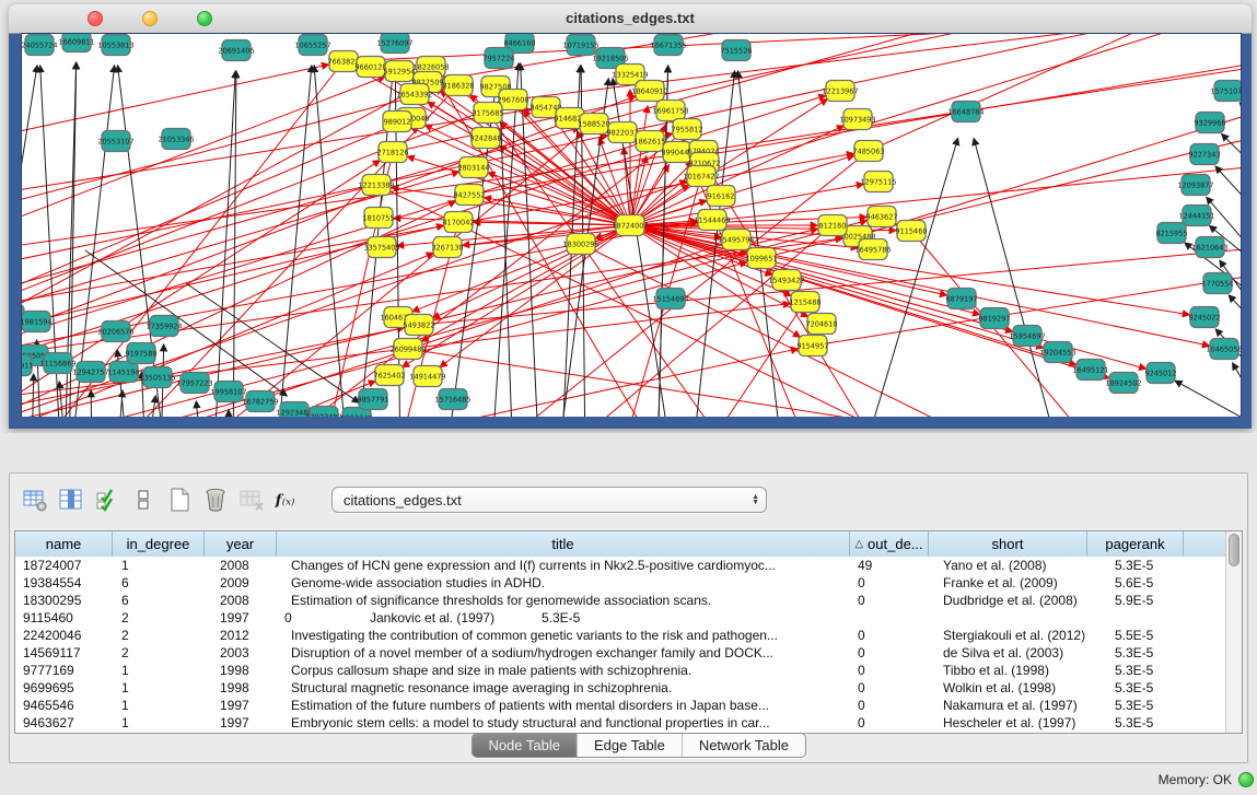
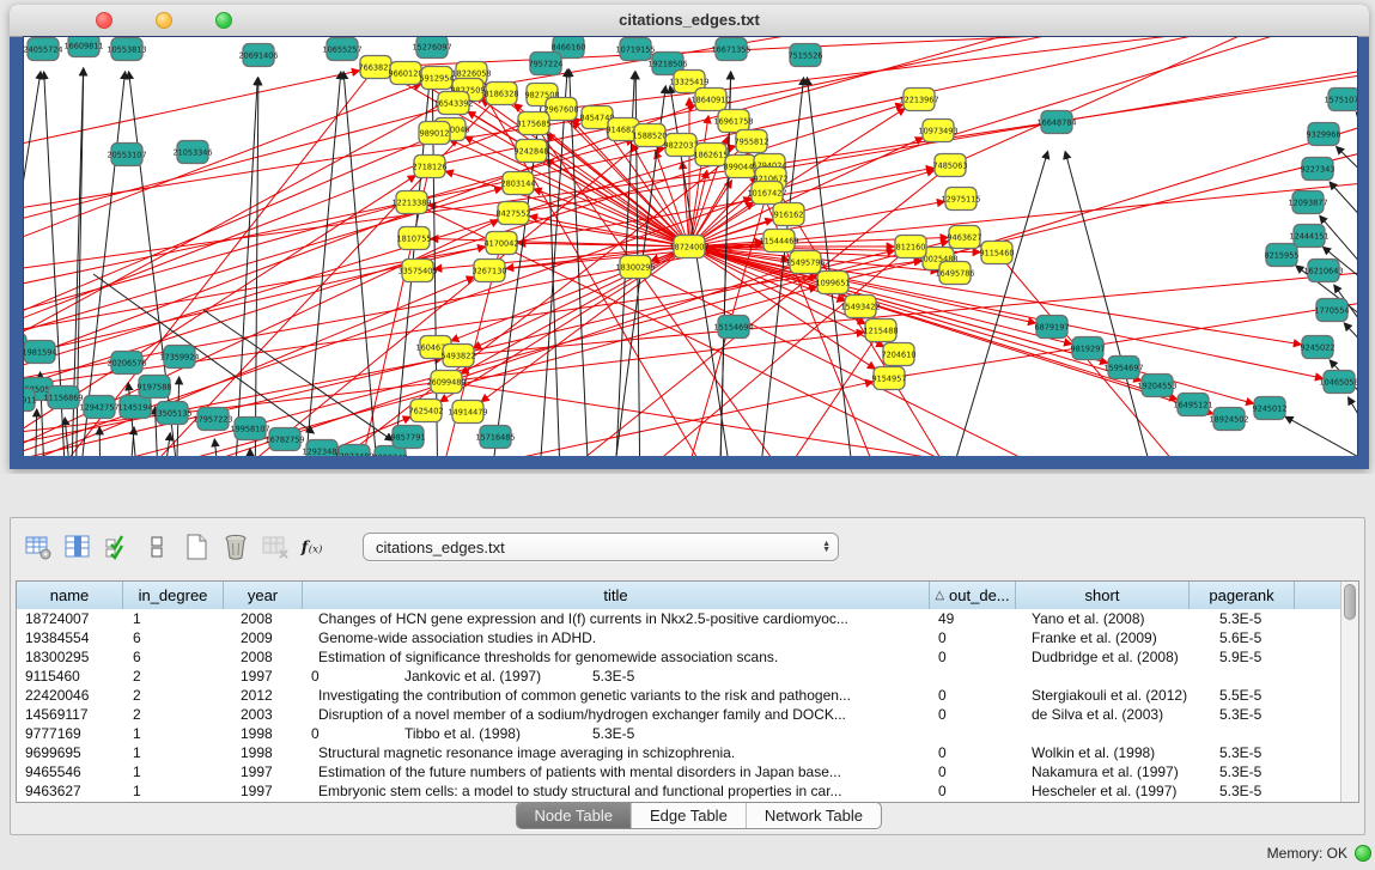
  citations_edges.txt
  24055724
  16609811
  10553813
  20691406
  10655257
  15276097
  8466160
  7957224
  10719155
  19218506
  16671355
  7515526
  20553107
  21053346
  16648784
  15154694
  1575107
  9329966
  9227343
  12093877
  12444151
  8215955
  16210643
  1770554
  9245022
  10465058
  6879197
  9819297
  15954697
  19204553
  16495121
  18924502
  9245012
  1981594
  11156869
  12942757
  1145194
  20206576
  9197588
  17359924
  13505135
  17957223
  19958107
  16782759
  1292348
  9857791
  15716485
  766382
  966012
  5912954
  18226058
  9827509
  16543392
  8186328
  9827508
  2967608
  3175685
  845474
  914682
  1588520
  13325419
  18640910
  16961758
  982203
  1862615
  7955812
  899044
  6794024
  9210672
  989012
  2718126
  9242848
  2803144
  12213389
  8427552
  1810755
  4170042
  33575405
  3267130
  18300295
  12213967
  10973493
  7485063
  12975115
  9463627
  9115460
  10025488
  16495786
  812160
  5493822
  26099489
  7625402
  14914479
  10167427
  916162
  11544469
  15495796
  1099651
  15493422
  1215488
  7204610
  9154957
  18724007
  f
  (x)
  citations_edges.txt
  name
  in_degree
  year
  title
  △
  out_de...
  short
  pagerank
  18724007
  1
  2008
  Changes of HCN gene expression and I(f) currents in Nkx2.5-positive cardiomyoc...
  49
  Yano et al. (2008)
  5.3E-5
  19384554
  6
  2009
  Genome-wide association studies in ADHD.
  0
  Franke et al. (2009)
  5.6E-5
  18300295
  6
  2008
  Estimation of significance thresholds for genomewide association scans.
  0
  Dudbridge et al. (2008)
  5.9E-5
  9115460
  2
  1997
  0
  Jankovic et al. (1997)
  5.3E-5
  22420046
  2
  2012
  Investigating the contribution of common genetic variants to the risk and pathogen...
  0
  Stergiakouli et al. (2012)
  5.5E-5
  14569117
  2
  2003
  Disruption of a novel member of a sodium/hydrogen exchanger family and DOCK...
  0
  de Silva et al. (2003)
  5.3E-5
  9777169
  1
  1998
- Corpus callosum shape and size in male patients with schizophrenia.
  0
  Tibbo et al. (1998)
  5.3E-5
  9699695
  1
  1998
  Structural magnetic resonance image averaging in schizophrenia.
  0
  Wolkin et al. (1998)
  5.3E-5
  9465546
  1
  1997
  Estimation of the future numbers of patients with mental disorders in Japan base...
  0
  Nakamura et al. (1997)
  5.3E-5
  9463627
  1
  1997
  Embryonic stem cells: a model to study structural and functional properties in car...
  0
  Hescheler et al. (1997)
  5.3E-5
  Node Table
  Edge Table
  Network Table
  Memory: OK
